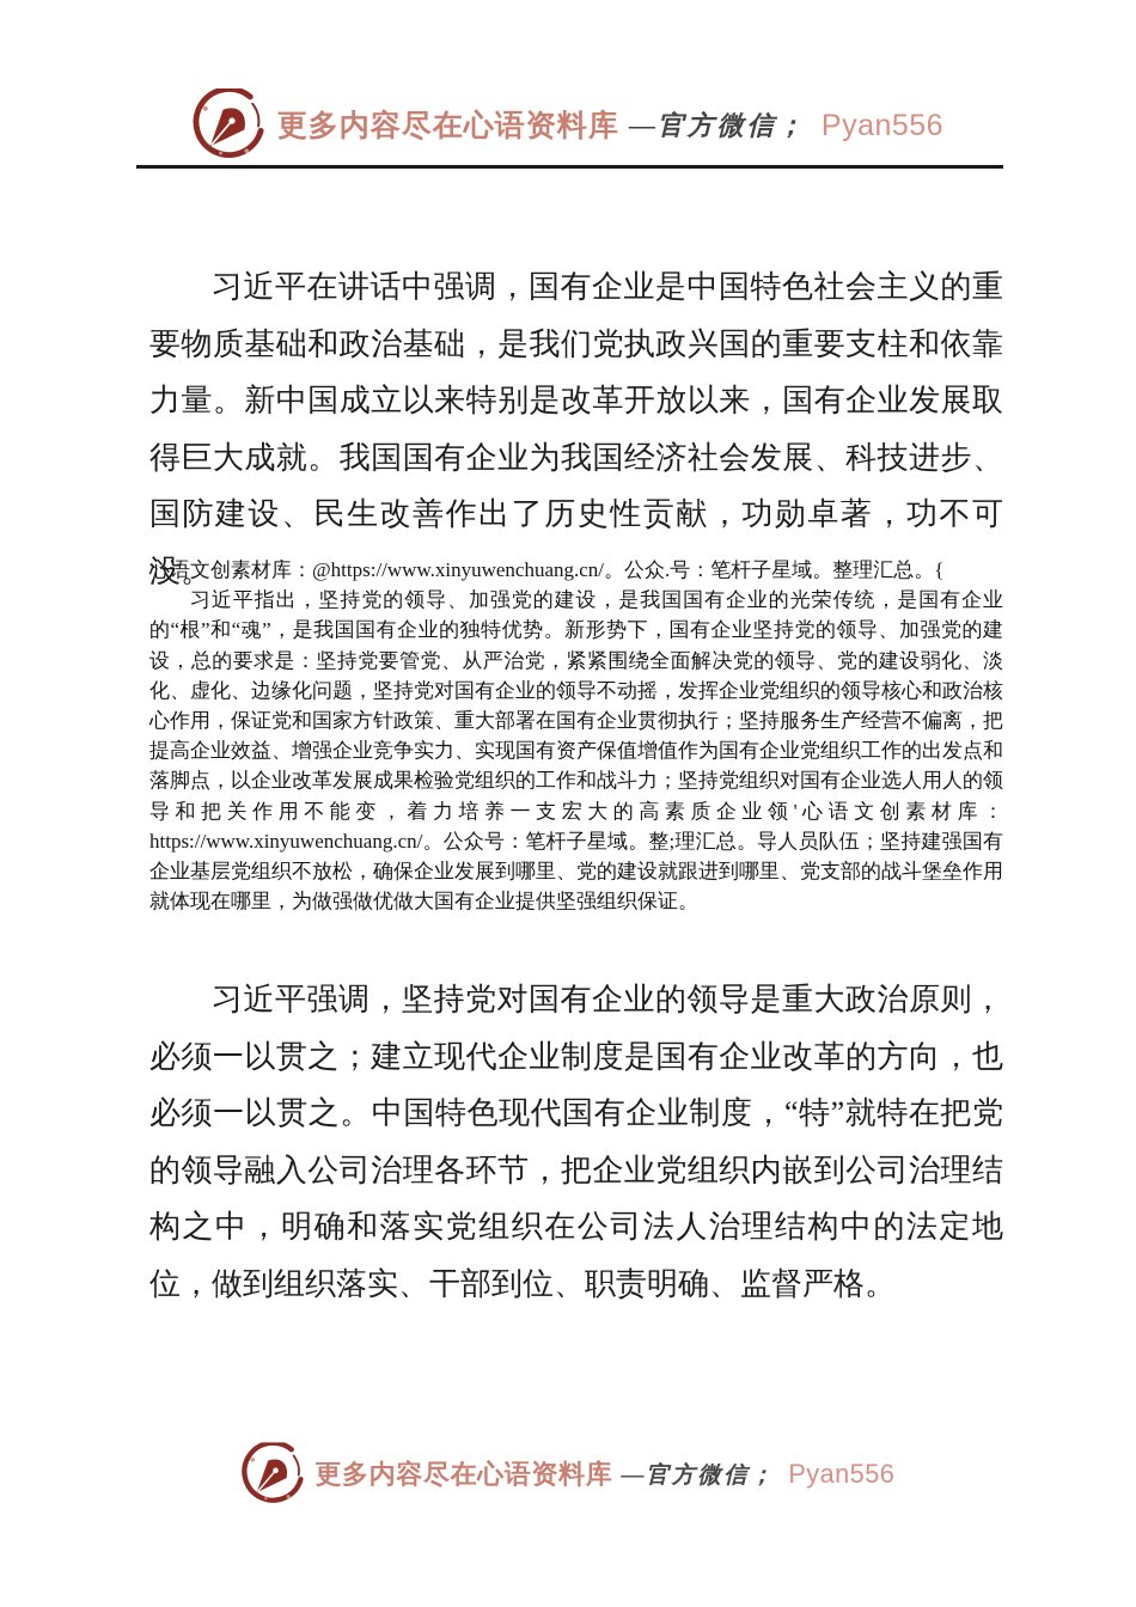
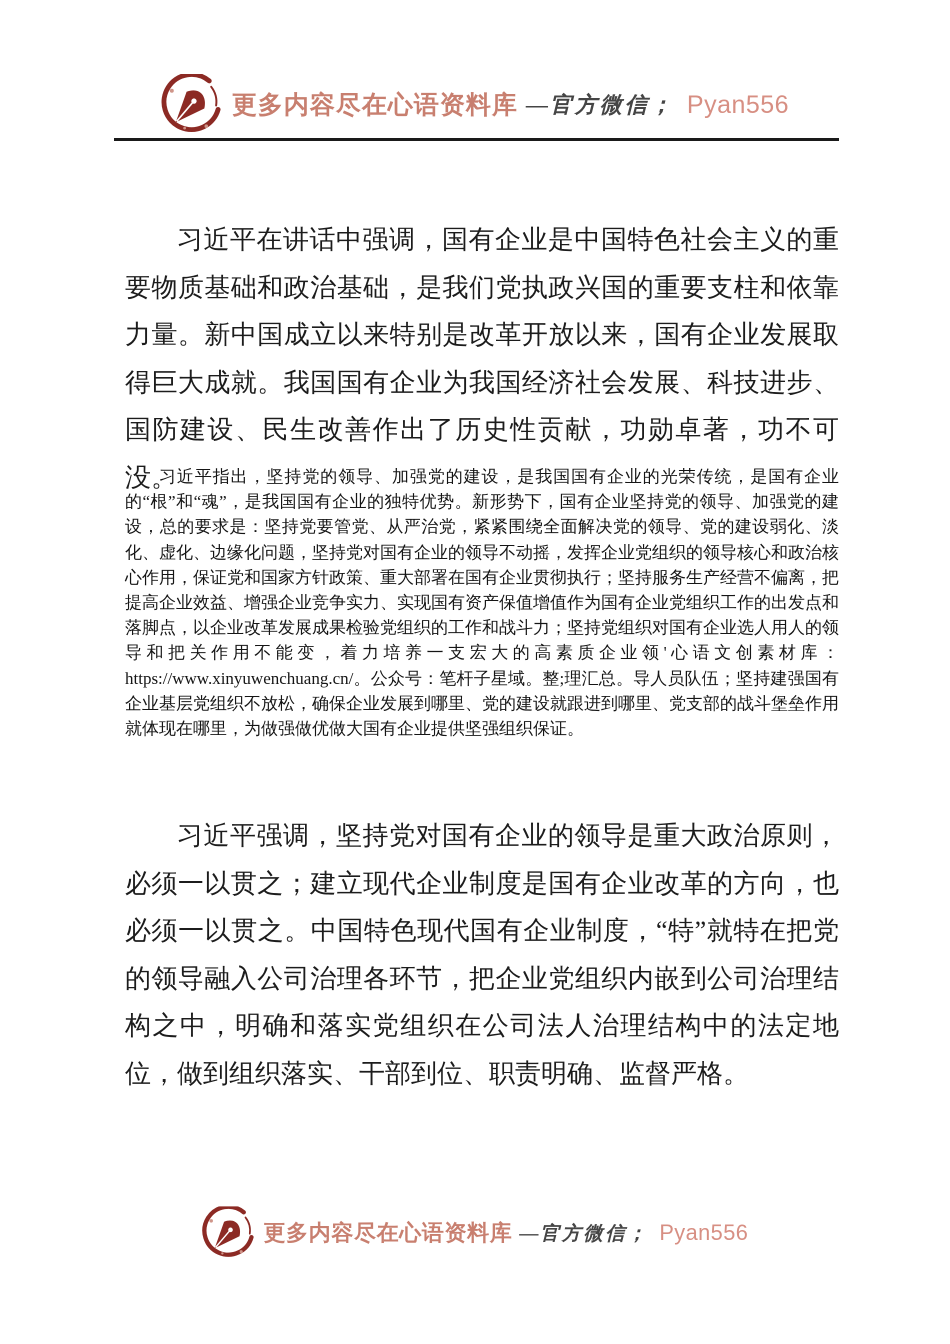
  更多内容尽在心语资料库
  —官方微信；
  Pyan556
  习近平在讲话中强调，国有企业是中国特色社会主义的重要物质基础和政治基础，是我们党执政兴国的重要支柱和依靠力量。新中国成立以来特别是改革开放以来，国有企业发展取得巨大成就。我国国有企业为我国经济社会发展、科技进步、国防建设、民生改善作出了历史性贡献，功勋卓著，功不可没。
- 心语文创素材库：@https://www.xinyuwenchuang.cn/。公众.号：笔杆子星域。整理汇总。{
  习近平指出，坚持党的领导、加强党的建设，是我国国有企业的光荣传统，是国有企业的“根”和“魂”，是我国国有企业的独特优势。新形势下，国有企业坚持党的领导、加强党的建设，总的要求是：坚持党要管党、从严治党，紧紧围绕全面解决党的领导、党的建设弱化、淡化、虚化、边缘化问题，坚持党对国有企业的领导不动摇，发挥企业党组织的领导核心和政治核心作用，保证党和国家方针政策、重大部署在国有企业贯彻执行；坚持服务生产经营不偏离，把提高企业效益、增强企业竞争实力、实现国有资产保值增值作为国有企业党组织工作的出发点和落脚点，以企业改革发展成果检验党组织的工作和战斗力；坚持党组织对国有企业选人用人的领导和把关作用不能变，着力培养一支宏大的高素质企业领'心语文创素材库：https://www.xinyuwenchuang.cn/。公众号：笔杆子星域。整;理汇总。导人员队伍；坚持建强国有企业基层党组织不放松，确保企业发展到哪里、党的建设就跟进到哪里、党支部的战斗堡垒作用就体现在哪里，为做强做优做大国有企业提供坚强组织保证。
  习近平强调，坚持党对国有企业的领导是重大政治原则，必须一以贯之；建立现代企业制度是国有企业改革的方向，也必须一以贯之。中国特色现代国有企业制度，“特”就特在把党的领导融入公司治理各环节，把企业党组织内嵌到公司治理结构之中，明确和落实党组织在公司法人治理结构中的法定地位，做到组织落实、干部到位、职责明确、监督严格。
  更多内容尽在心语资料库
  —官方微信；
  Pyan556
